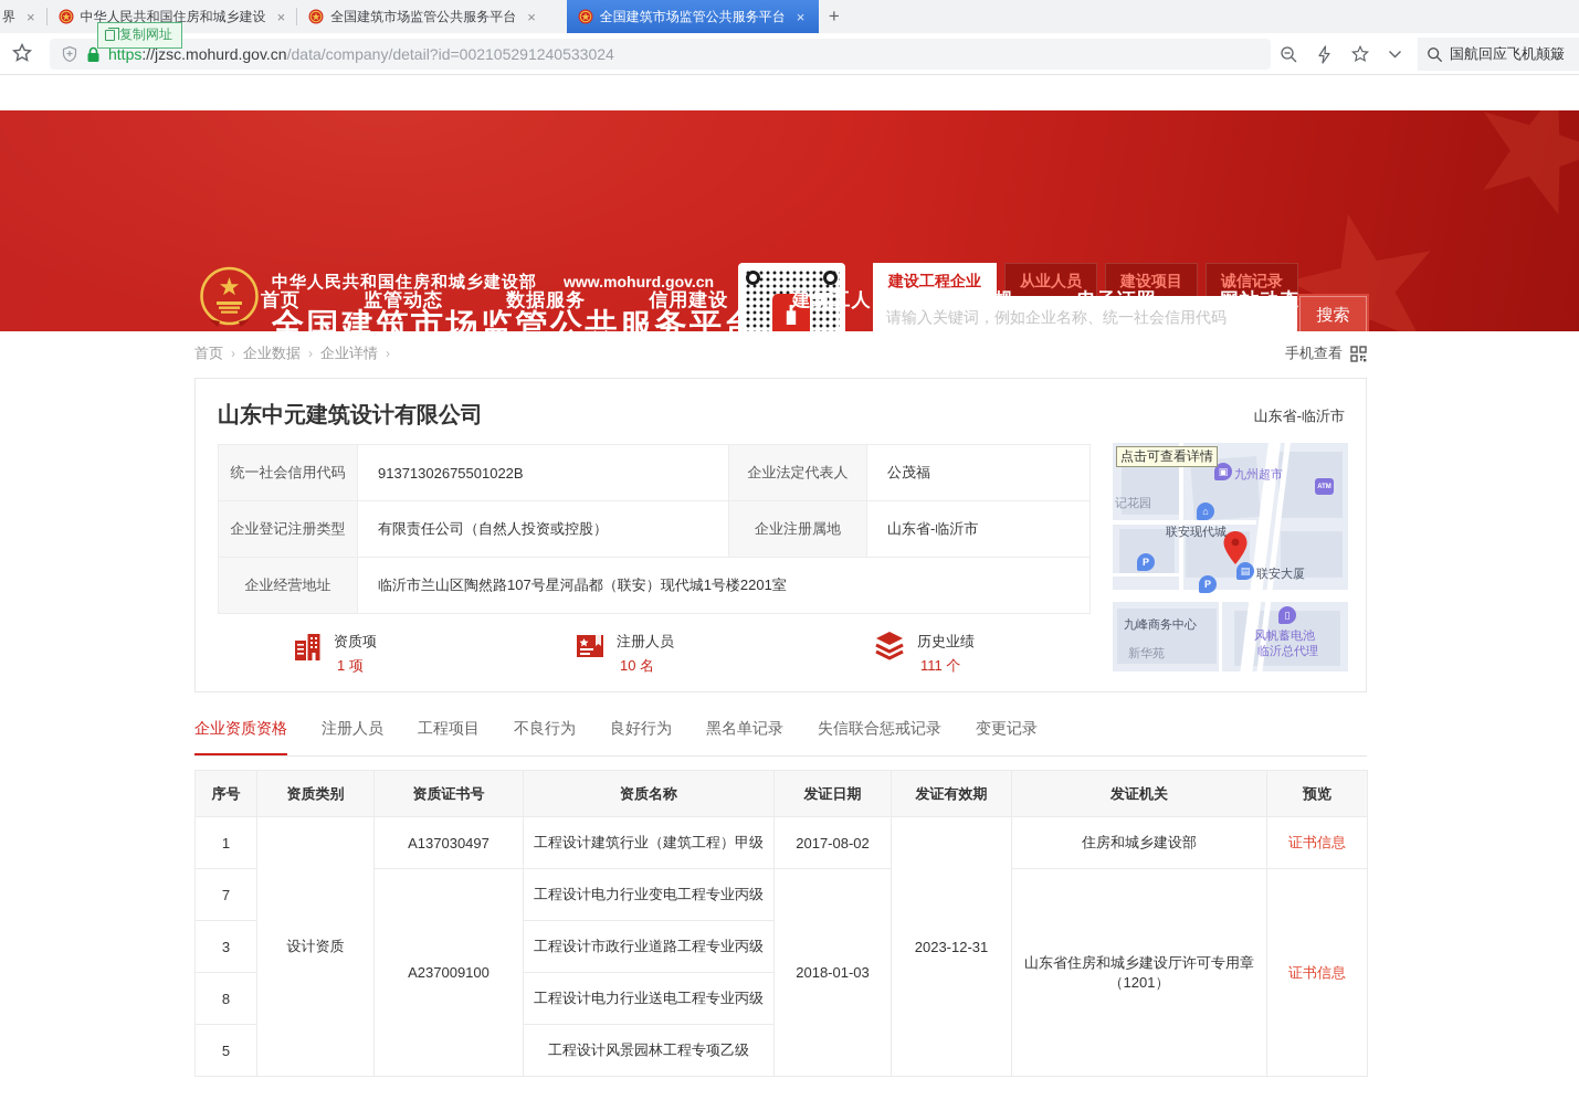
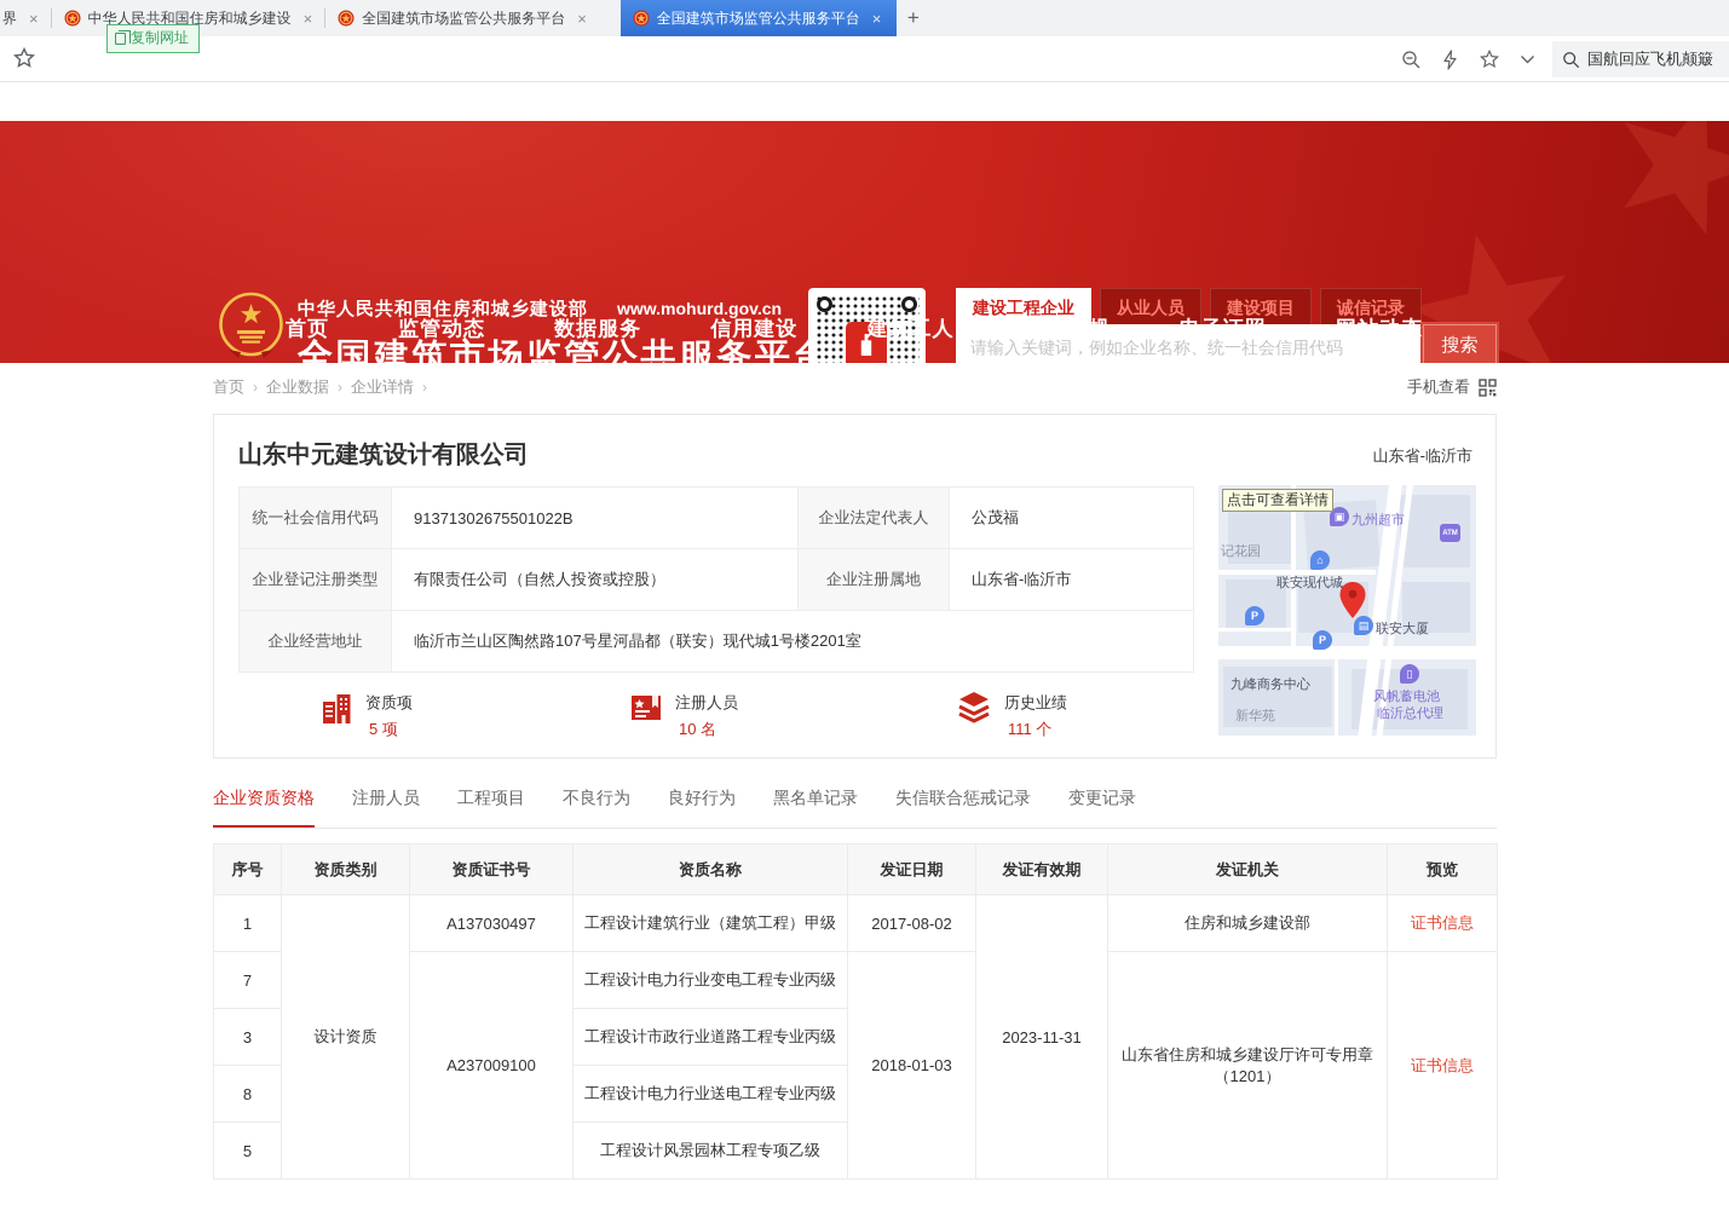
  界
  ×
  中华人民共和国住房和城乡建设
  ×
  全国建筑市场监管公共服务平台
  ×
  全国建筑市场监管公共服务平台
  ×
  +
  复制网址
- https://jzsc.mohurd.gov.cn/data/company/detail?id=002105291240533024
  国航回应飞机颠簸
  中华人民共和国住房和城乡建设部
  www.mohurd.gov.cn
  全国建筑市场监管公共服务平
  建设工程企业
  从业人员
  建设项目
  诚信记录
  请输入关键词，例如企业名称、统一社会信用代码
  搜索
  首页
  监管动态
  数据服务
  信用建设
  建筑工人
  政策法规
  电子证照
  网站动态
  首页
  ›
  企业数据
  ›
  企业详情
  ›
  手机查看
  山东中元建筑设计有限公司
  山东省-临沂市
  统一社会信用代码	91371302675501022B	企业法定代表人	公茂福
  企业登记注册类型	有限责任公司（自然人投资或控股）	企业注册属地	山东省-临沂市
  企业经营地址	临沂市兰山区陶然路107号星河晶都（联安）现代城1号楼2201室
  资质项
- 1 项
+ 5 项
  注册人员
  10 名
  历史业绩
  111 个
  点击可查看详情
  ▣
  九州超市
  记花园
  ⌂
  联安现代城
  ▤
  联安大厦
  P
  P
  九峰商务中心
  ▯
  风帆蓄电池
  临沂总代理
  新华苑
  企业资质资格
  注册人员
  工程项目
  不良行为
  良好行为
  黑名单记录
  失信联合惩戒记录
  变更记录
  序号	资质类别	资质证书号	资质名称	发证日期	发证有效期	发证机关	预览
- 1	设计资质	A137030497	工程设计建筑行业（建筑工程）甲级	2017-08-02	2023-12-31	住房和城乡建设部	证书信息
+ 1	设计资质	A137030497	工程设计建筑行业（建筑工程）甲级	2017-08-02	2023-11-31	住房和城乡建设部	证书信息
  7	A237009100	工程设计电力行业变电工程专业丙级	2018-01-03	山东省住房和城乡建设厅许可专用章 （1201）	证书信息
  3	工程设计市政行业道路工程专业丙级
  8	工程设计电力行业送电工程专业丙级
  5	工程设计风景园林工程专项乙级
